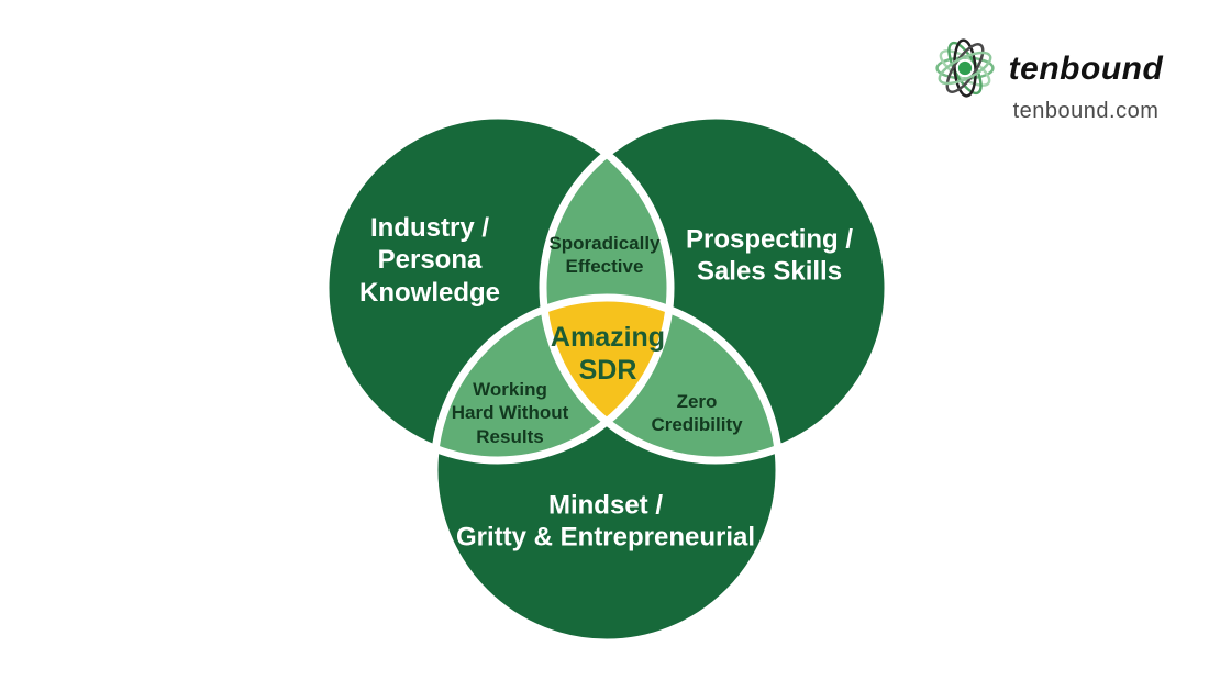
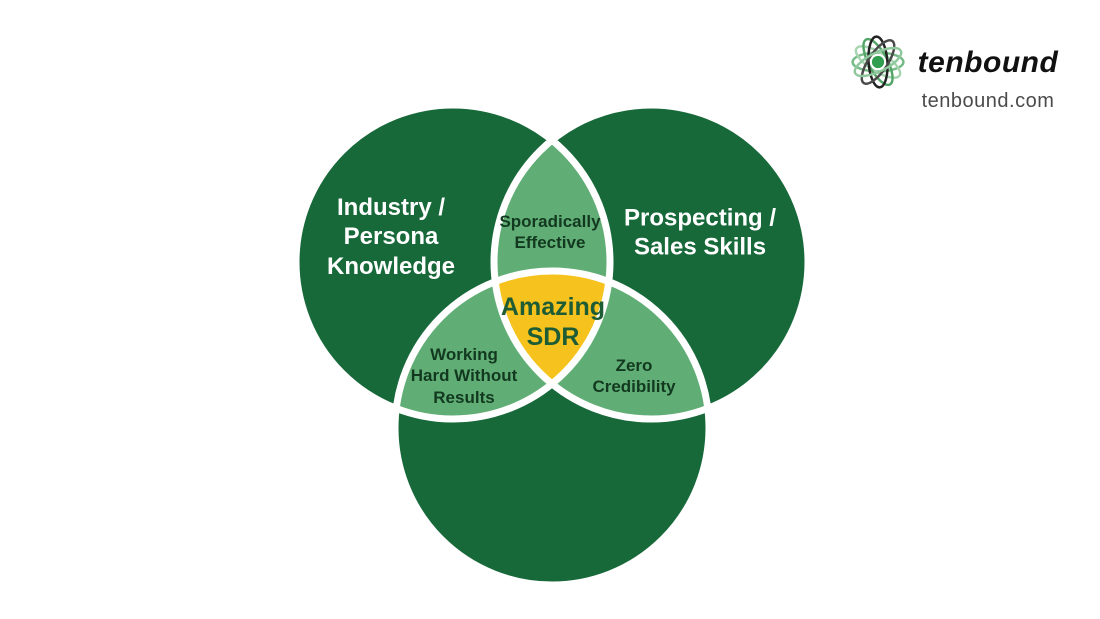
  tenbound
  tenbound.com
  Industry /
  Persona
  Knowledge
  Prospecting /
  Sales Skills
- Mindset /
- Gritty & Entrepreneurial
  Sporadically
  Effective
  Working
  Hard Without
  Results
  Zero
  Credibility
  Amazing
  SDR
